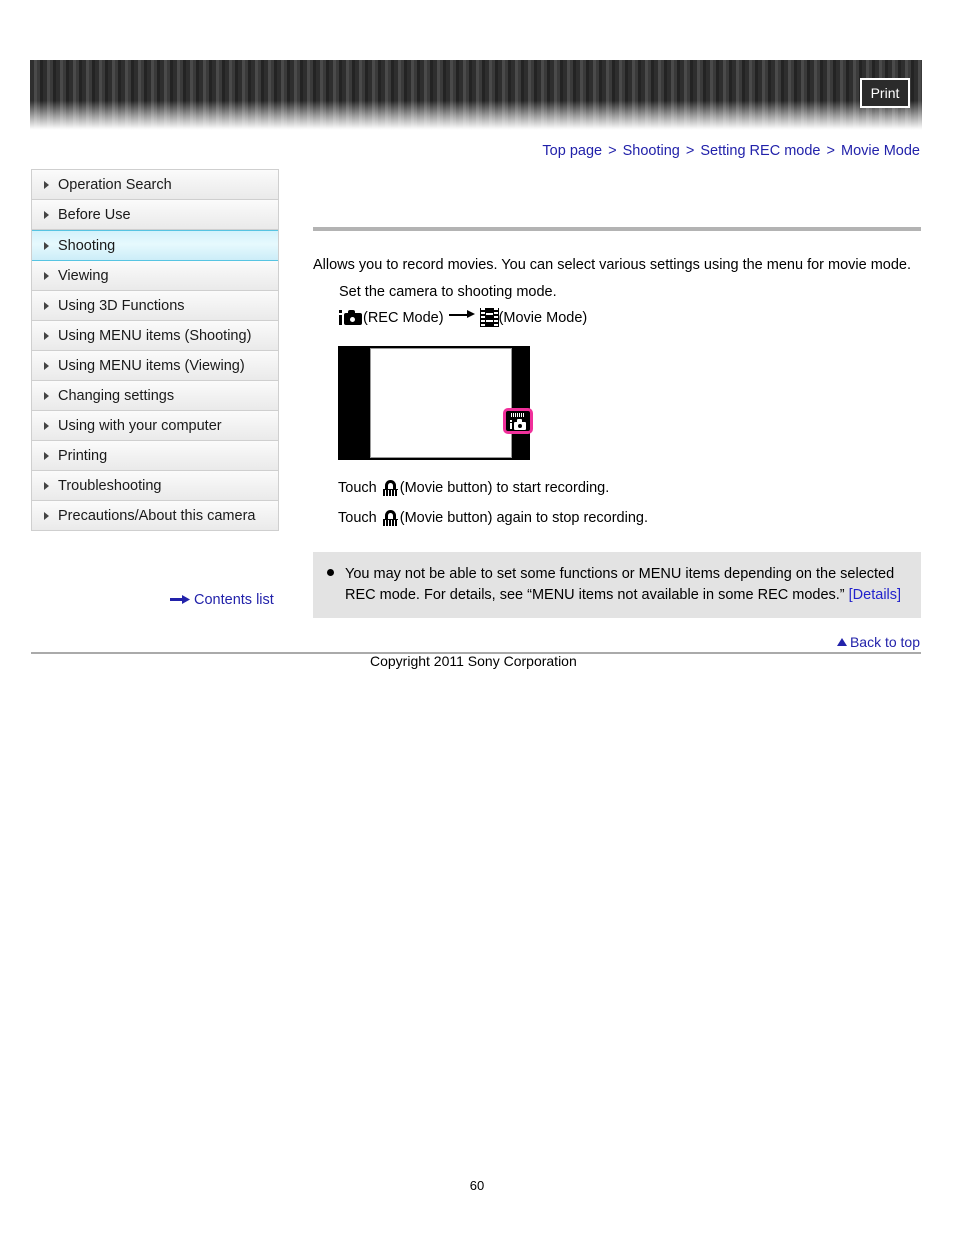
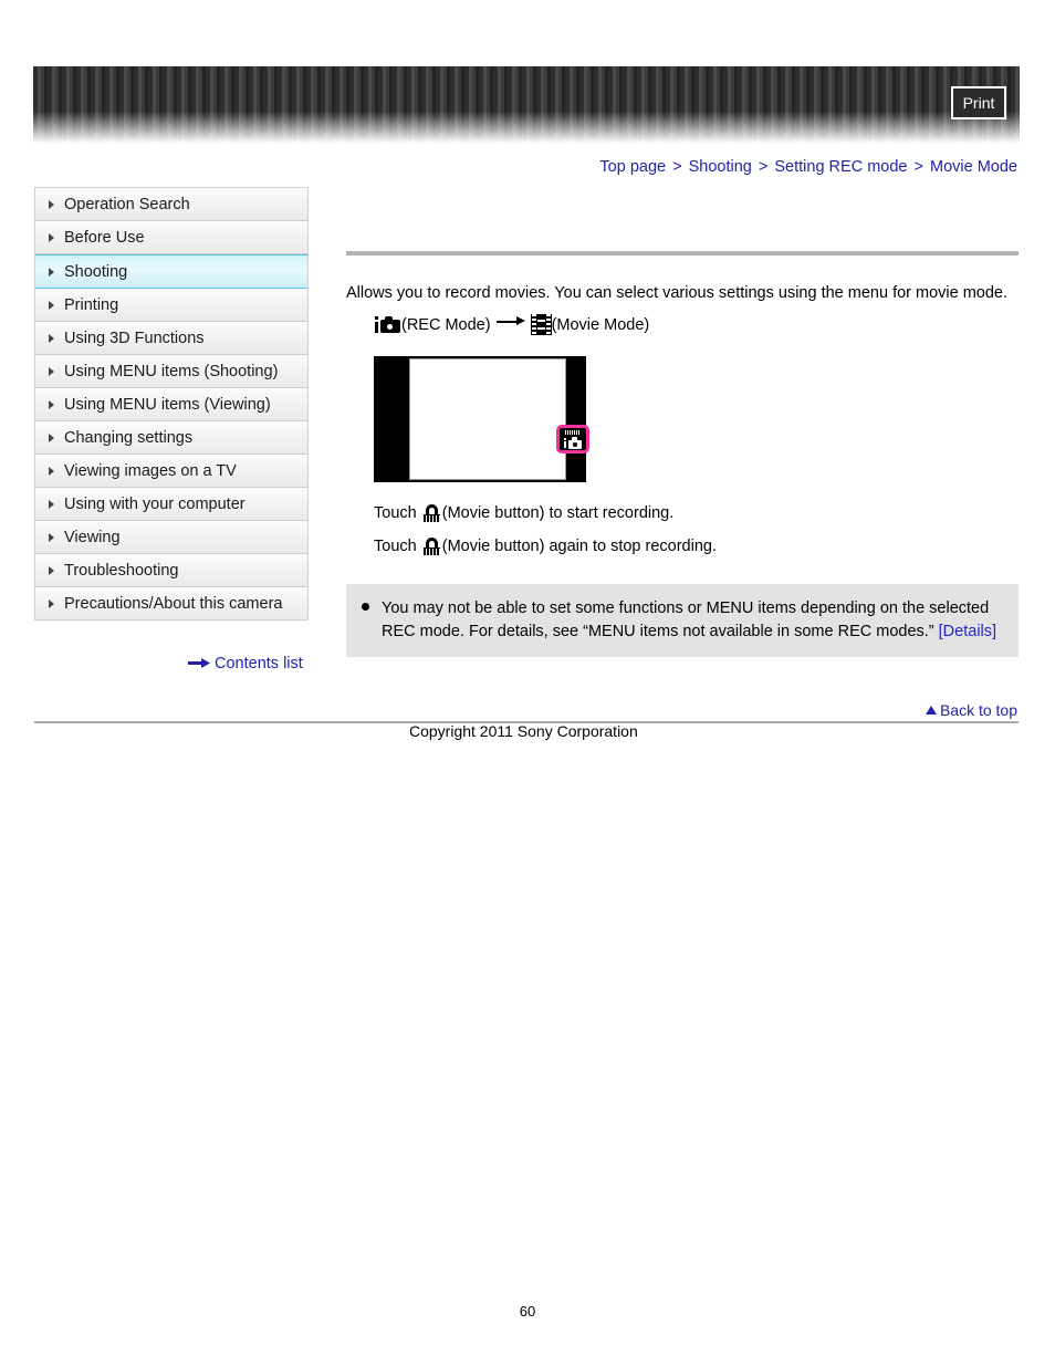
  Print
  Top page > Shooting > Setting REC mode > Movie Mode
  Operation Search
  Before Use
  Shooting
- Viewing
+ Printing
  Using 3D Functions
  Using MENU items (Shooting)
  Using MENU items (Viewing)
  Changing settings
+ Viewing images on a TV
  Using with your computer
- Printing
+ Viewing
  Troubleshooting
  Precautions/About this camera
  Contents list
  Allows you to record movies. You can select various settings using the menu for movie mode.
- Set the camera to shooting mode.
  (REC Mode) (Movie Mode)
  Touch (Movie button) to start recording.
  Touch (Movie button) again to stop recording.
  You may not be able to set some functions or MENU items depending on the selected REC mode. For details, see “MENU items not available in some REC modes.” [Details]
  Back to top
  Copyright 2011 Sony Corporation
  60
